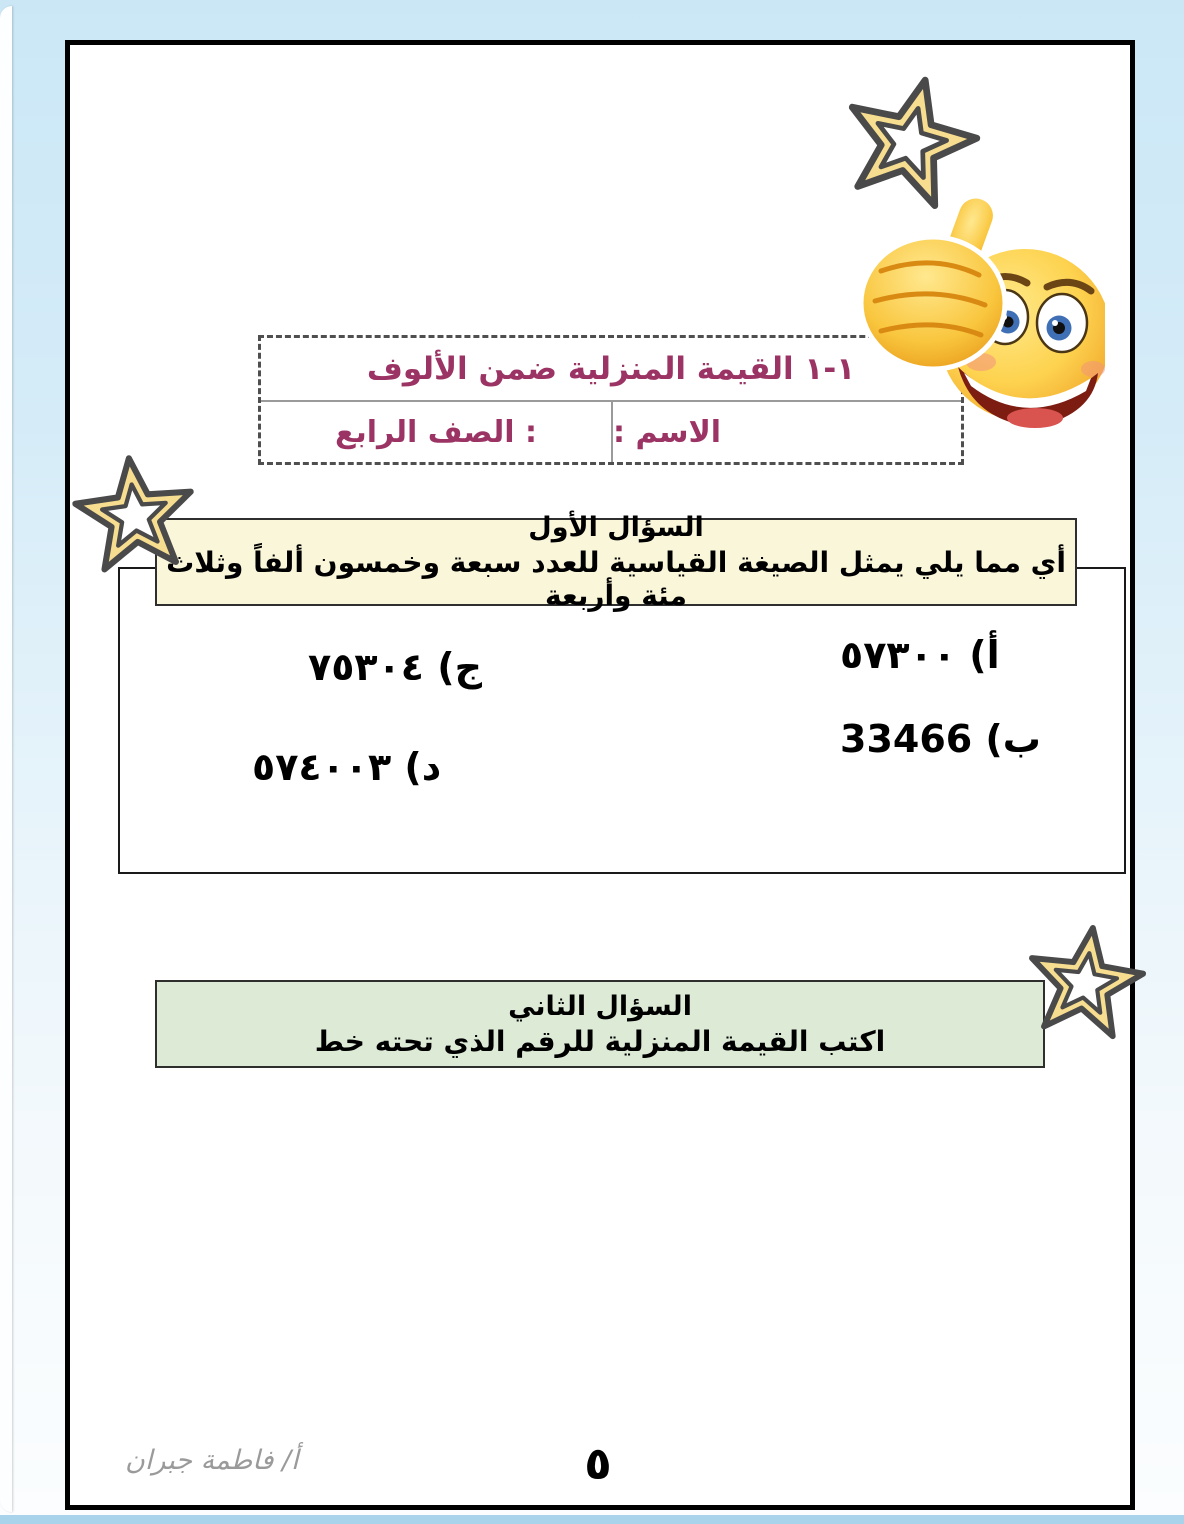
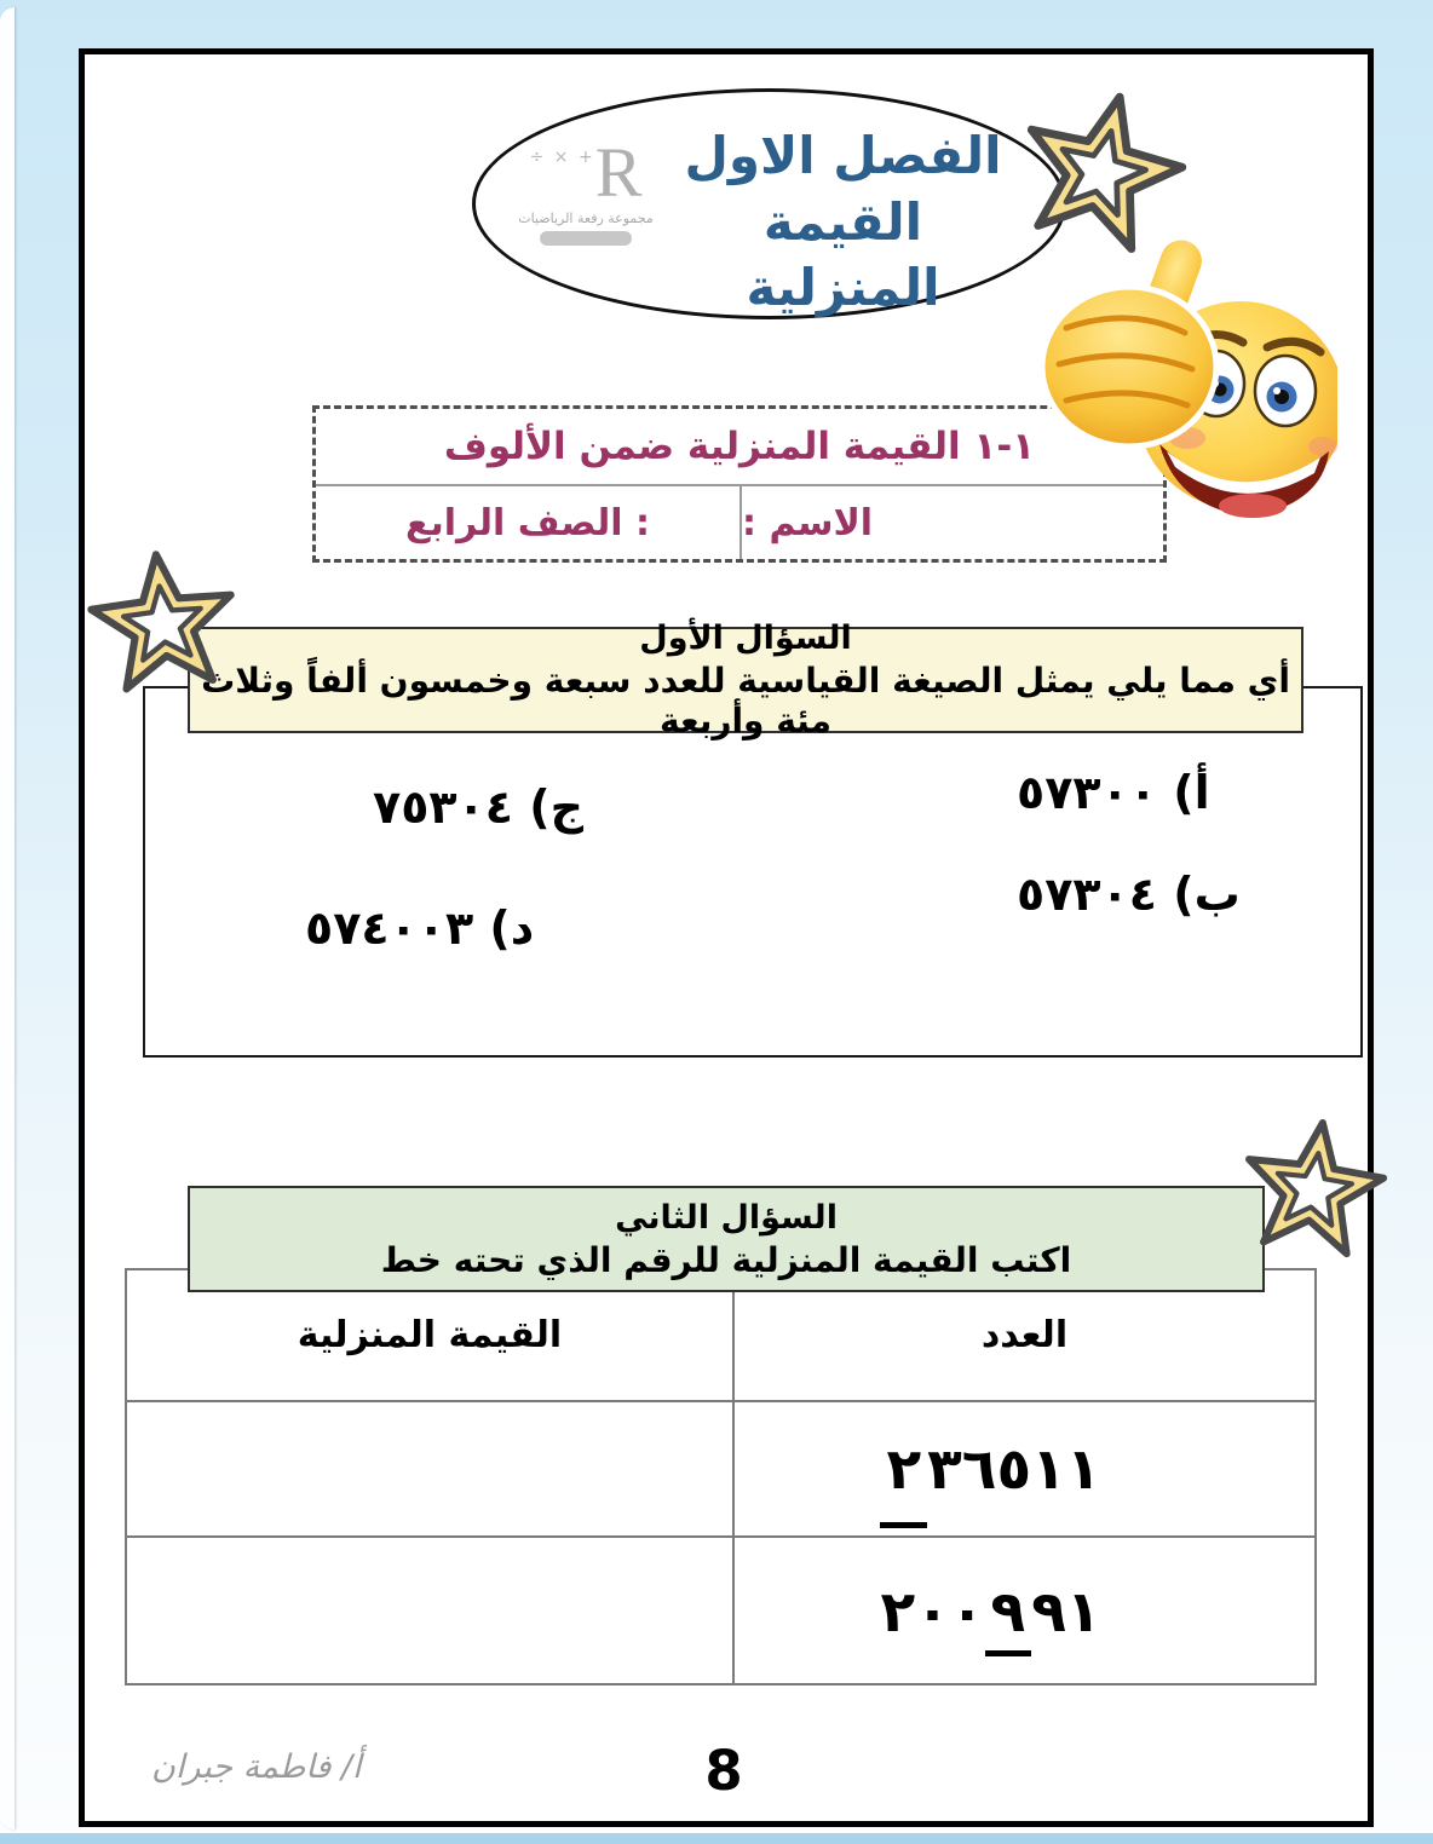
+ R+ × ÷
+ مجموعة رفعة الرياضيات
+ الفصل الاول القيمة
+ المنزلية
  ١-١ القيمة المنزلية ضمن الألوف
  الصف الرابع :
  الاسم :
  السؤال الأول
  أي مما يلي يمثل الصيغة القياسية للعدد سبعة وخمسون ألفاً وثلاث مئة وأربعة
  أ) ٥٧٣٠٠
- ب) 33466
+ ب) ٥٧٣٠٤
  ج) ٧٥٣٠٤
  د) ٥٧٤٠٠٣
  السؤال الثاني
  اكتب القيمة المنزلية للرقم الذي تحته خط
+ القيمة المنزلية
+ العدد
+ ٢٣٦٥١١
+ ٢٠٠٩٩١
- ٥
+ 8
  أ/ فاطمة جبران
